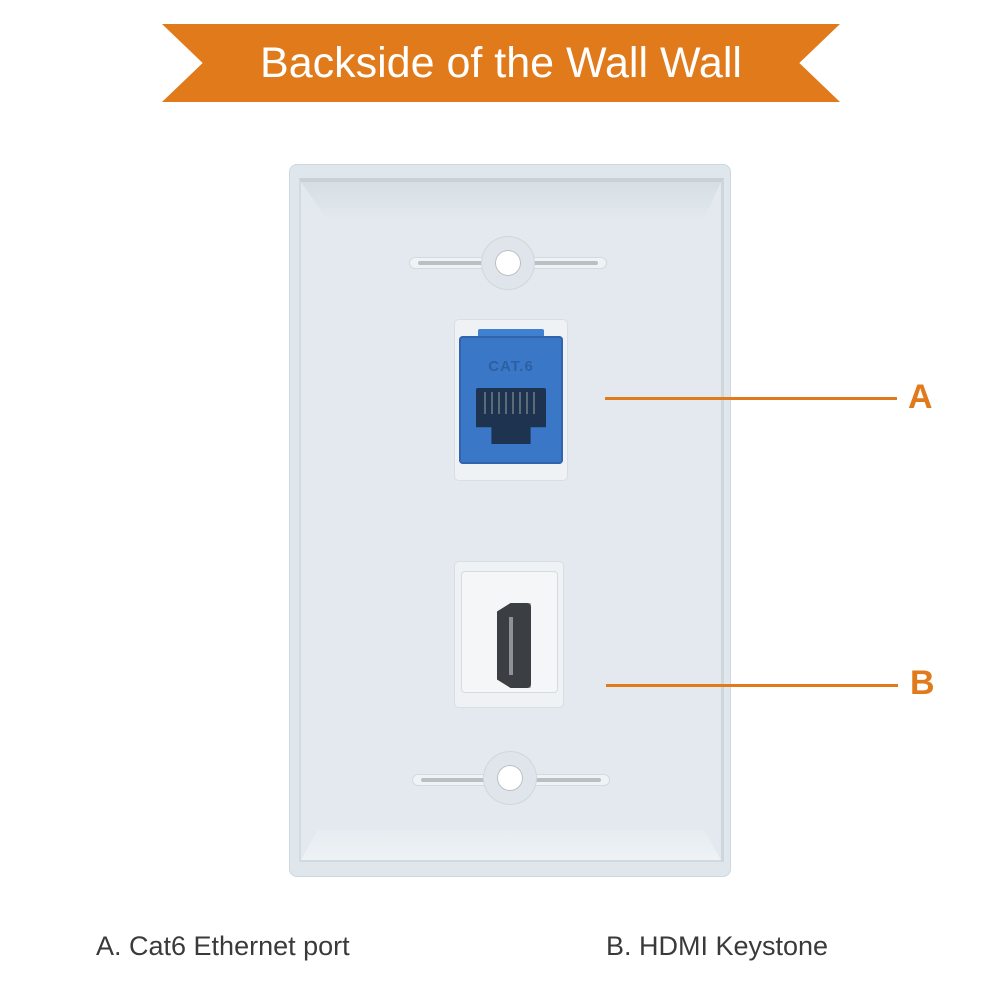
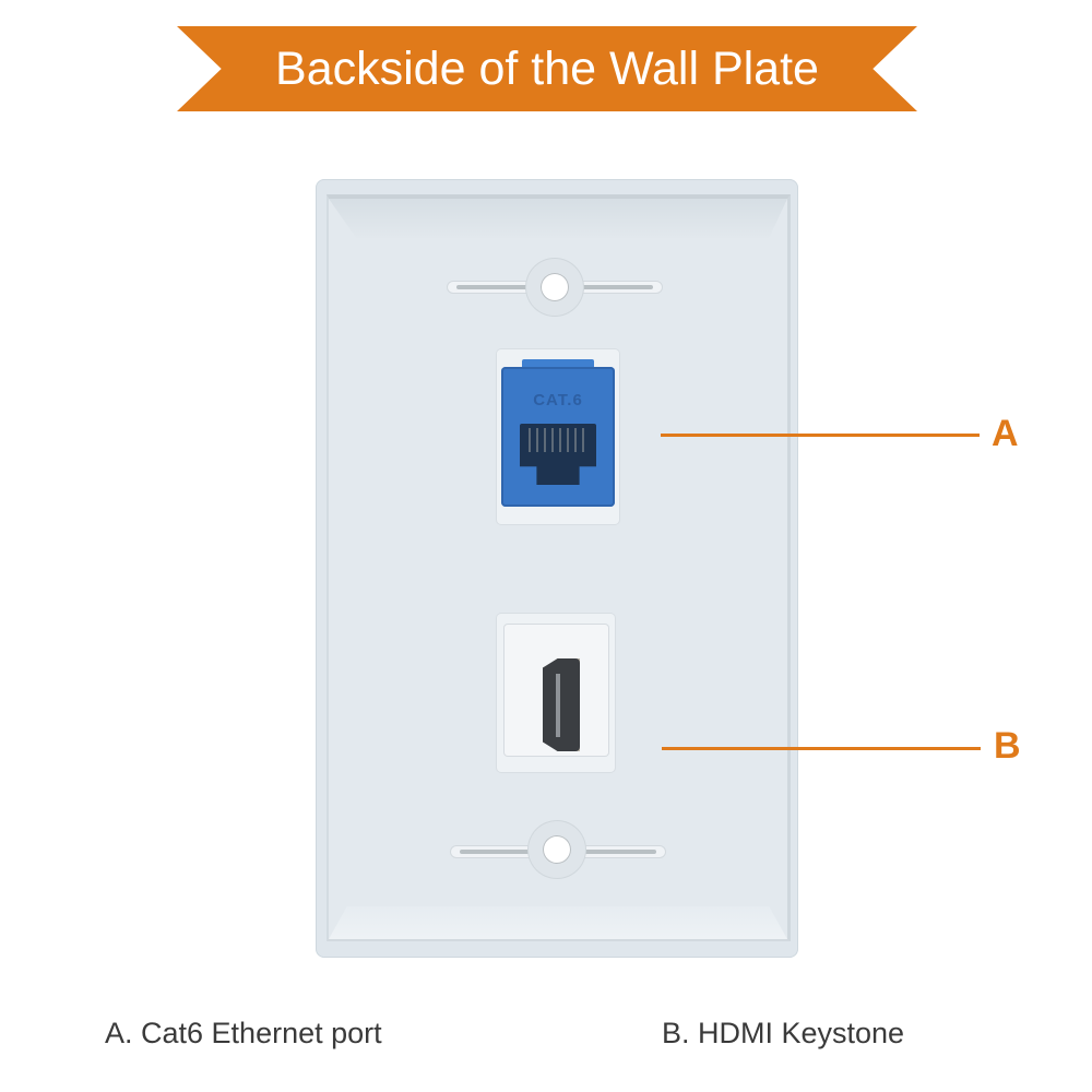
- Backside of the Wall Wall
+ Backside of the Wall Plate
  CAT.6
  A
  B
  A. Cat6 Ethernet port
  B. HDMI Keystone
